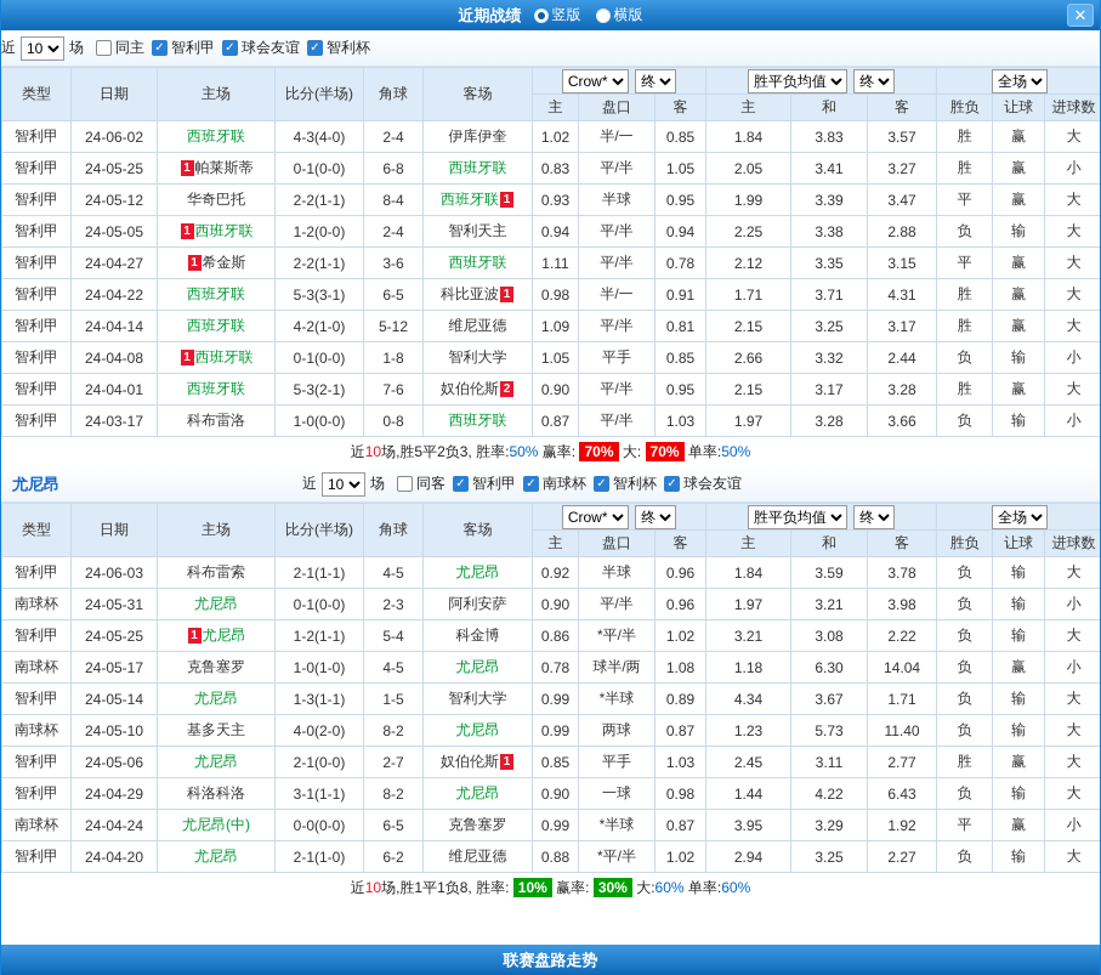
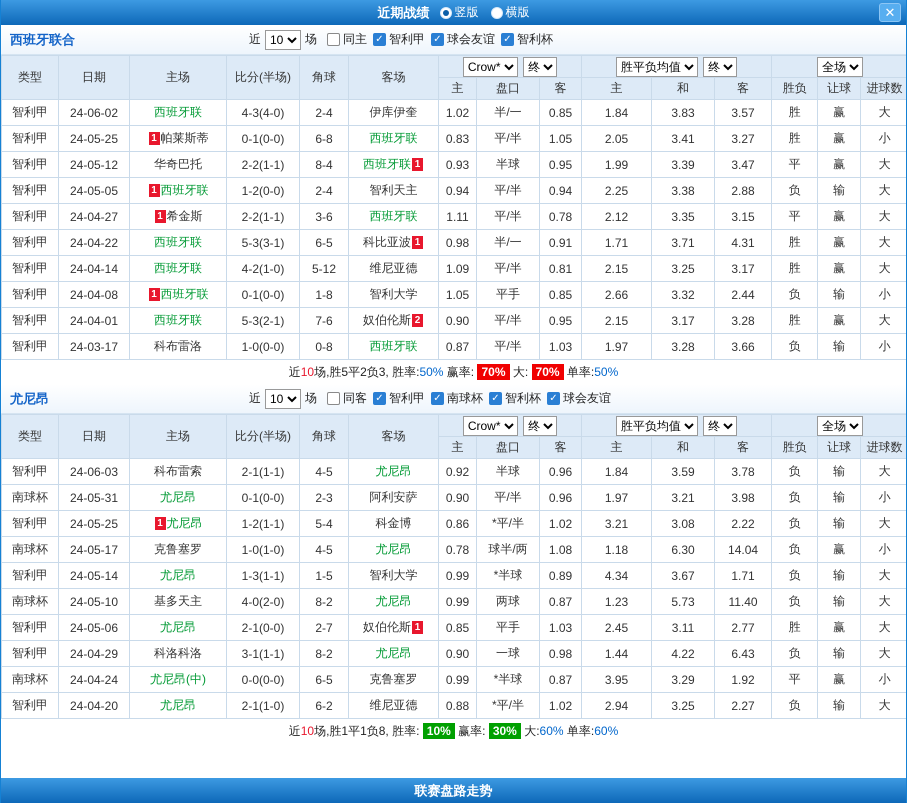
  近期战绩
  竖版
  横版
  ✕
+ 西班牙联合
  近
  10
  场
  同主
  ✓
  智利甲
  ✓
  球会友谊
  ✓
  智利杯
  类型	日期	主场	比分(半场)	角球	客场	Crow* 终	胜平负均值 终	全场
  主	盘口	客	主	和	客	胜负	让球	进球数
  智利甲	24-06-02	西班牙联	4-3(4-0)	2-4	伊库伊奎	1.02	半/一	0.85	1.84	3.83	3.57	胜	赢	大
  智利甲	24-05-25	1 帕莱斯蒂	0-1(0-0)	6-8	西班牙联	0.83	平/半	1.05	2.05	3.41	3.27	胜	赢	小
  智利甲	24-05-12	华奇巴托	2-2(1-1)	8-4	西班牙联 1	0.93	半球	0.95	1.99	3.39	3.47	平	赢	大
  智利甲	24-05-05	1 西班牙联	1-2(0-0)	2-4	智利天主	0.94	平/半	0.94	2.25	3.38	2.88	负	输	大
  智利甲	24-04-27	1 希金斯	2-2(1-1)	3-6	西班牙联	1.11	平/半	0.78	2.12	3.35	3.15	平	赢	大
  智利甲	24-04-22	西班牙联	5-3(3-1)	6-5	科比亚波 1	0.98	半/一	0.91	1.71	3.71	4.31	胜	赢	大
  智利甲	24-04-14	西班牙联	4-2(1-0)	5-12	维尼亚德	1.09	平/半	0.81	2.15	3.25	3.17	胜	赢	大
  智利甲	24-04-08	1 西班牙联	0-1(0-0)	1-8	智利大学	1.05	平手	0.85	2.66	3.32	2.44	负	输	小
  智利甲	24-04-01	西班牙联	5-3(2-1)	7-6	奴伯伦斯 2	0.90	平/半	0.95	2.15	3.17	3.28	胜	赢	大
  智利甲	24-03-17	科布雷洛	1-0(0-0)	0-8	西班牙联	0.87	平/半	1.03	1.97	3.28	3.66	负	输	小
  近10场,胜5平2负3, 胜率:50% 赢率: 70% 大: 70% 单率:50%
  尤尼昂
  近
  10
  场
  同客
  ✓
  智利甲
  ✓
  南球杯
  ✓
  智利杯
  ✓
  球会友谊
  类型	日期	主场	比分(半场)	角球	客场	Crow* 终	胜平负均值 终	全场
  主	盘口	客	主	和	客	胜负	让球	进球数
  智利甲	24-06-03	科布雷索	2-1(1-1)	4-5	尤尼昂	0.92	半球	0.96	1.84	3.59	3.78	负	输	大
  南球杯	24-05-31	尤尼昂	0-1(0-0)	2-3	阿利安萨	0.90	平/半	0.96	1.97	3.21	3.98	负	输	小
  智利甲	24-05-25	1 尤尼昂	1-2(1-1)	5-4	科金博	0.86	*平/半	1.02	3.21	3.08	2.22	负	输	大
  南球杯	24-05-17	克鲁塞罗	1-0(1-0)	4-5	尤尼昂	0.78	球半/两	1.08	1.18	6.30	14.04	负	赢	小
  智利甲	24-05-14	尤尼昂	1-3(1-1)	1-5	智利大学	0.99	*半球	0.89	4.34	3.67	1.71	负	输	大
  南球杯	24-05-10	基多天主	4-0(2-0)	8-2	尤尼昂	0.99	两球	0.87	1.23	5.73	11.40	负	输	大
  智利甲	24-05-06	尤尼昂	2-1(0-0)	2-7	奴伯伦斯 1	0.85	平手	1.03	2.45	3.11	2.77	胜	赢	大
  智利甲	24-04-29	科洛科洛	3-1(1-1)	8-2	尤尼昂	0.90	一球	0.98	1.44	4.22	6.43	负	输	大
  南球杯	24-04-24	尤尼昂(中)	0-0(0-0)	6-5	克鲁塞罗	0.99	*半球	0.87	3.95	3.29	1.92	平	赢	小
  智利甲	24-04-20	尤尼昂	2-1(1-0)	6-2	维尼亚德	0.88	*平/半	1.02	2.94	3.25	2.27	负	输	大
  近10场,胜1平1负8, 胜率: 10% 赢率: 30% 大:60% 单率:60%
  联赛盘路走势
